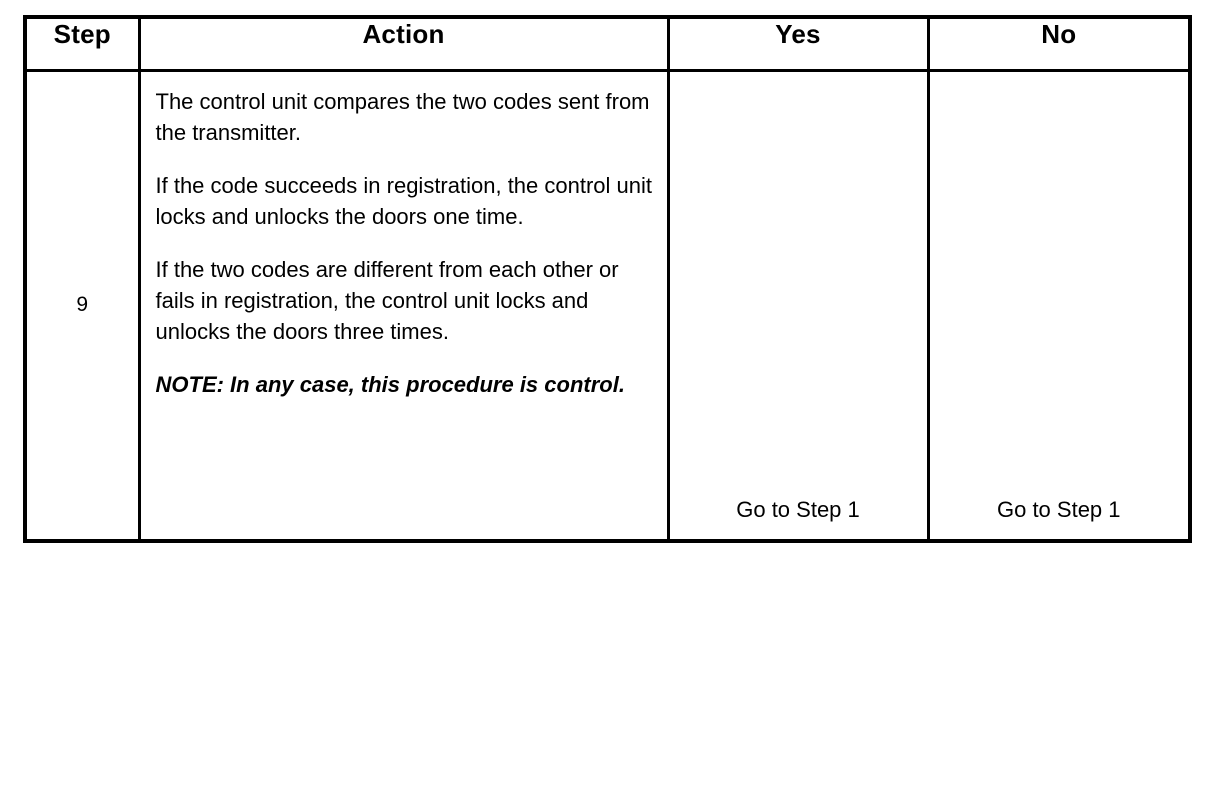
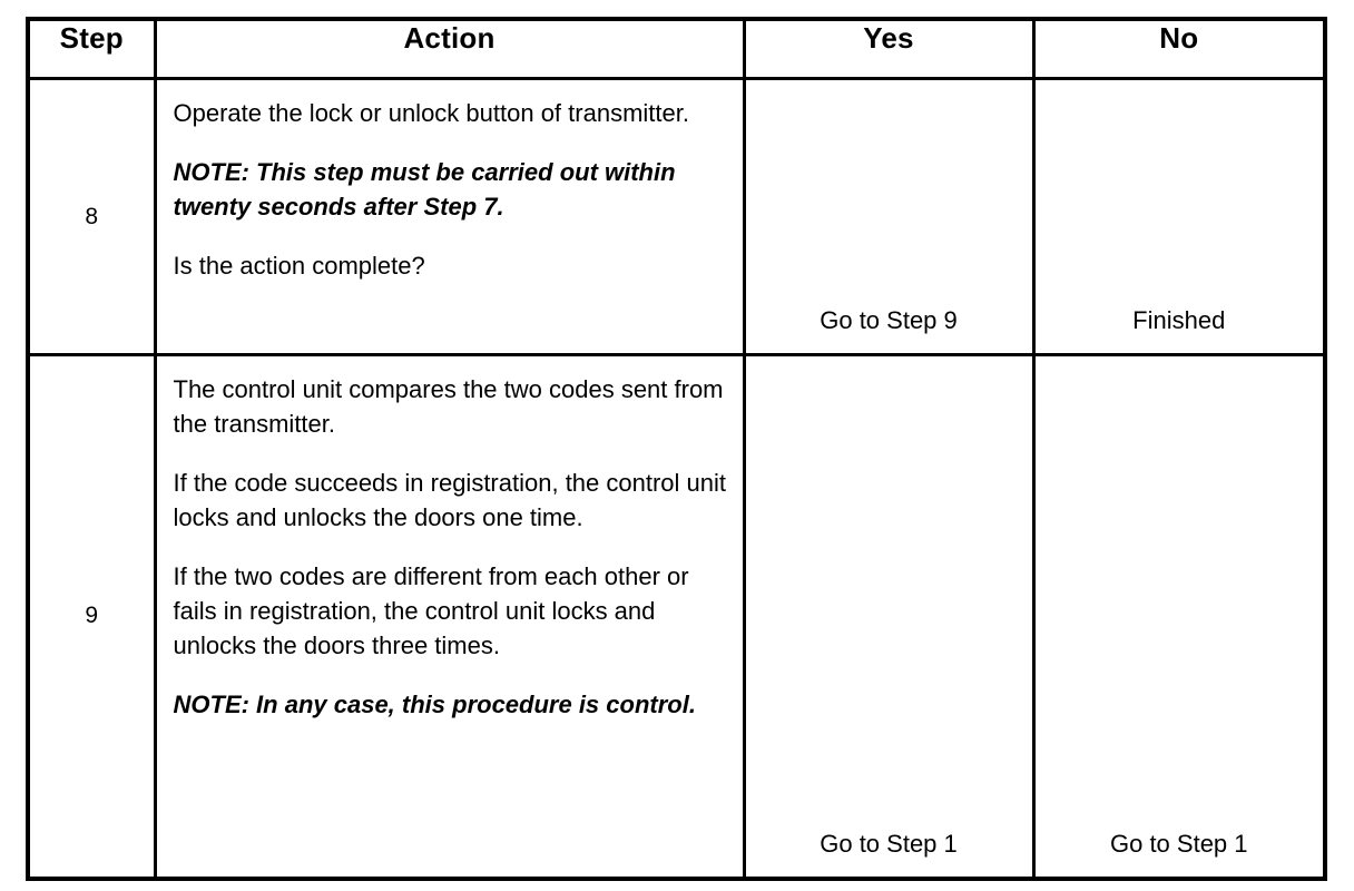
  Step	Action	Yes	No
+ 8	Operate the lock or unlock button of transmitter. NOTE: This step must be carried out within twenty seconds after Step 7. Is the action complete?	Go to Step 9	Finished
  9	The control unit compares the two codes sent from the transmitter. If the code succeeds in registration, the control unit locks and unlocks the doors one time. If the two codes are different from each other or fails in registration, the control unit locks and unlocks the doors three times. NOTE: In any case, this procedure is control.	Go to Step 1	Go to Step 1
